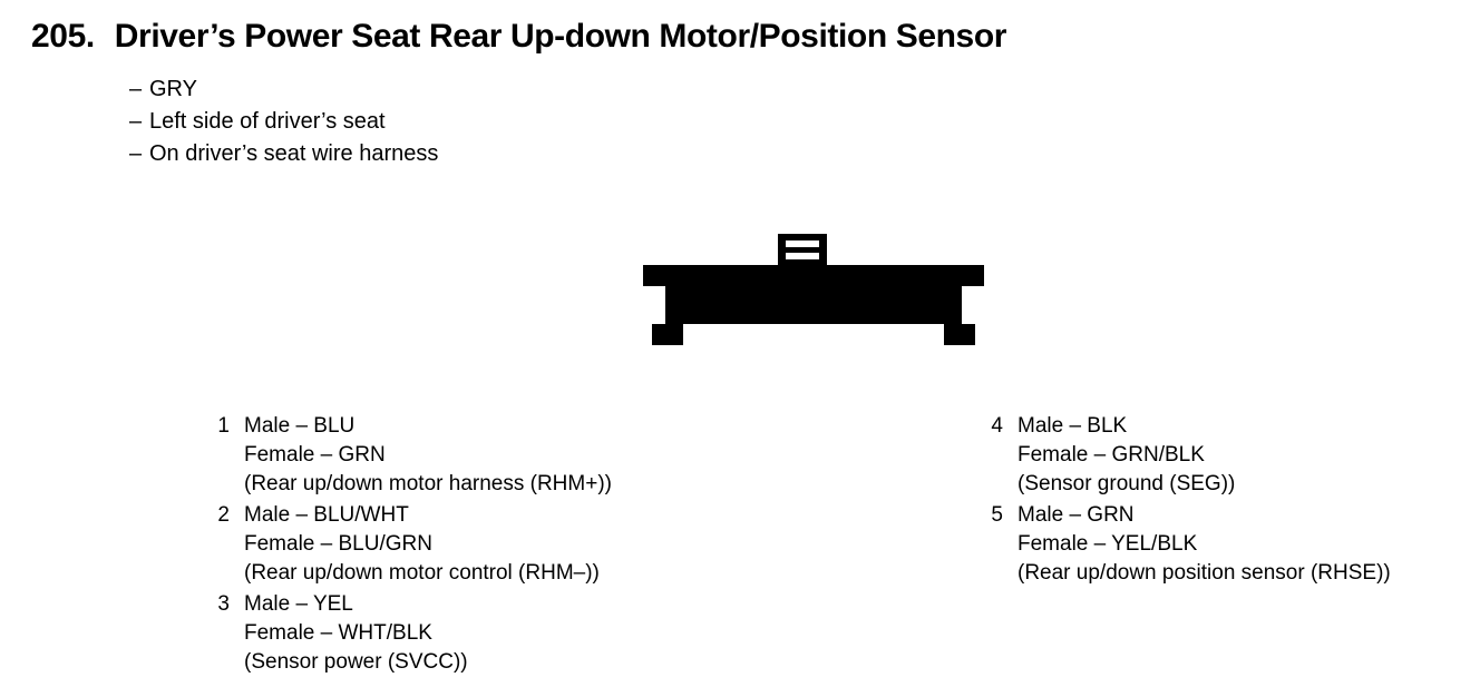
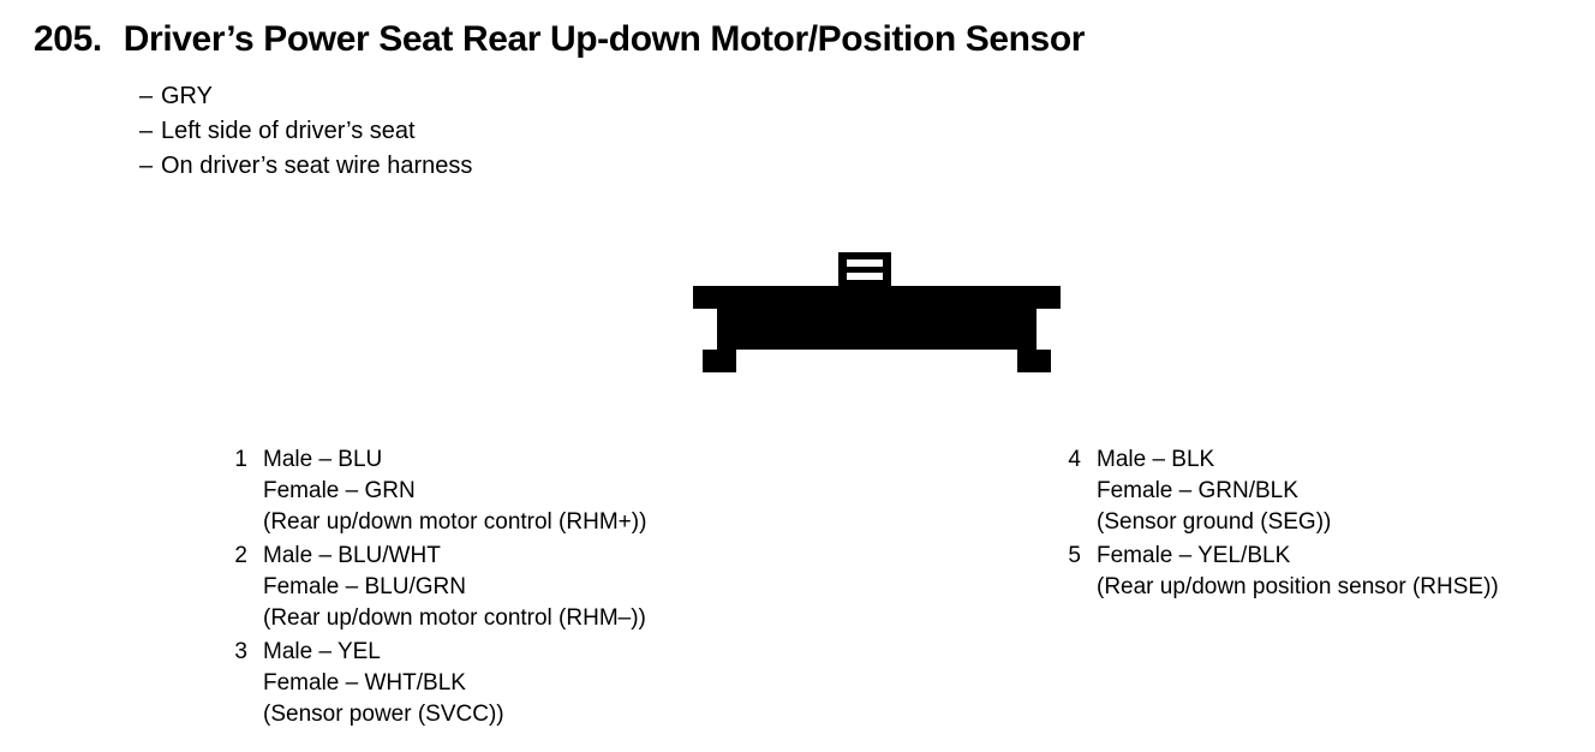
  205.
  Driver’s Power Seat Rear Up-down Motor/Position Sensor
  – GRY
  – Left side of driver’s seat
  – On driver’s seat wire harness
  1
  Male – BLU
  Female – GRN
- (Rear up/down motor harness (RHM+))
+ (Rear up/down motor control (RHM+))
  2
  Male – BLU/WHT
  Female – BLU/GRN
  (Rear up/down motor control (RHM–))
  3
  Male – YEL
  Female – WHT/BLK
  (Sensor power (SVCC))
  4
  Male – BLK
  Female – GRN/BLK
  (Sensor ground (SEG))
  5
- Male – GRN
  Female – YEL/BLK
  (Rear up/down position sensor (RHSE))
